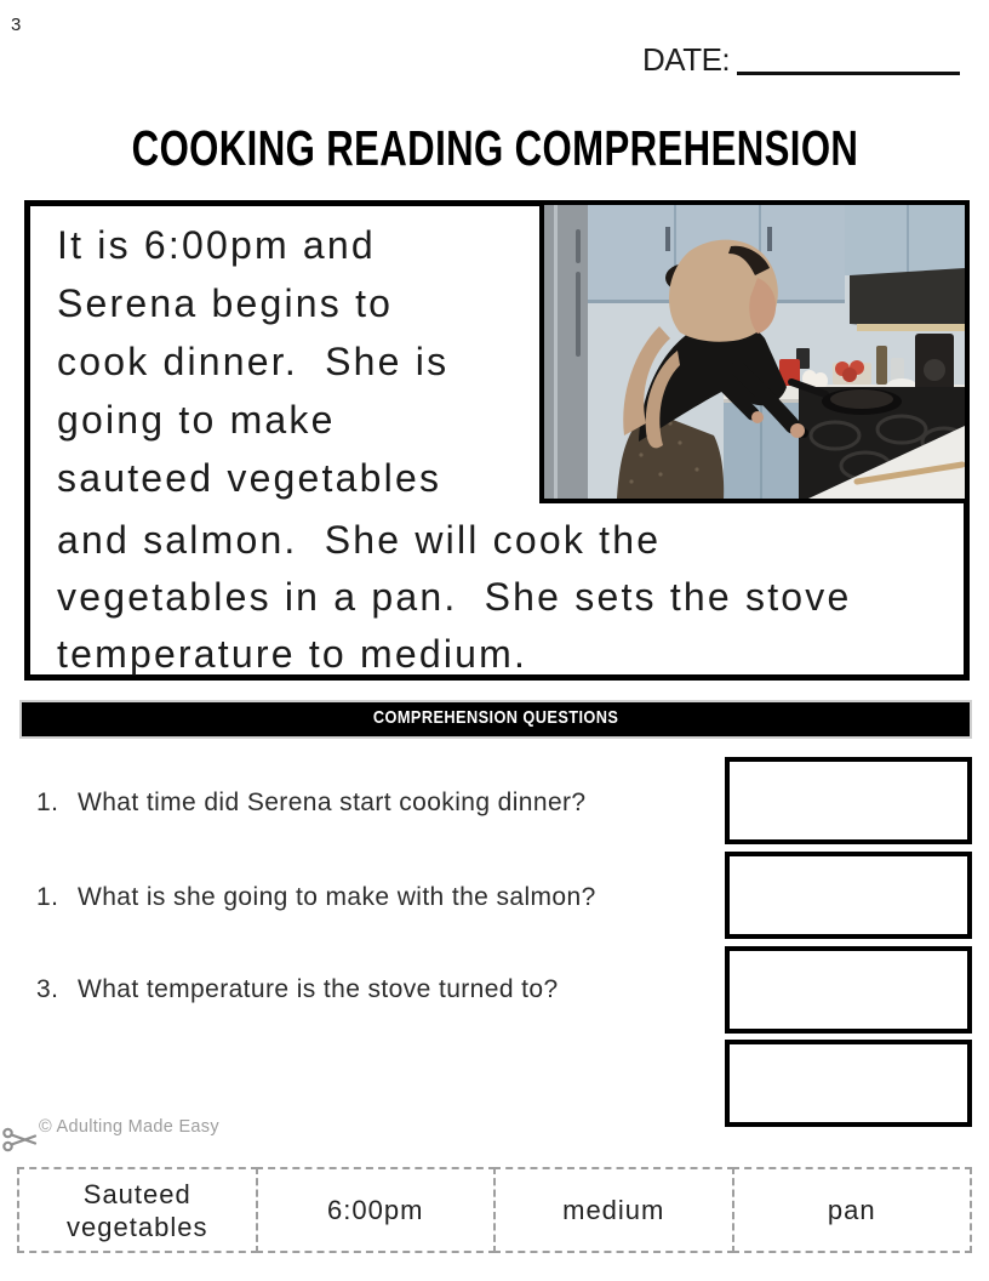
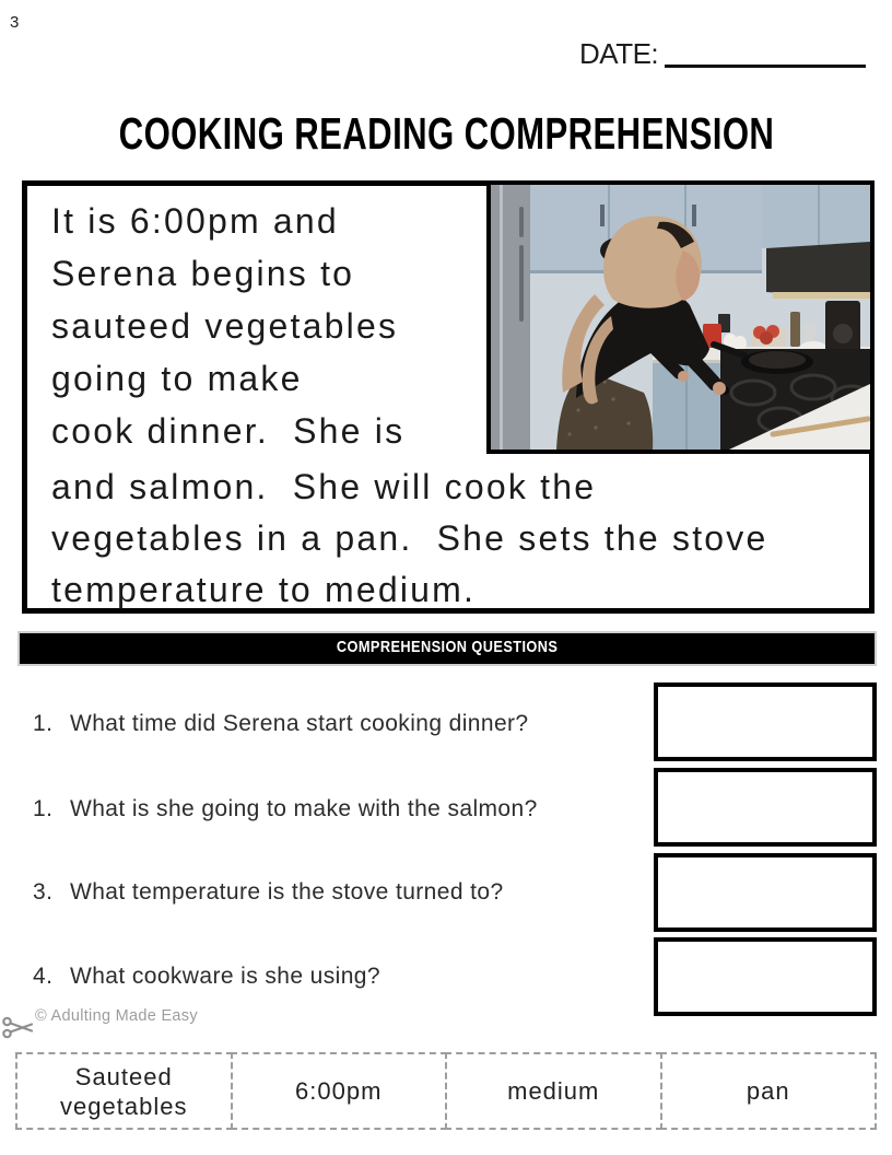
  3
  DATE:
  COOKING READING COMPREHENSION
  It is 6:00pm and
  Serena begins to
- cook dinner. She is
+ sauteed vegetables
  going to make
- sauteed vegetables
+ cook dinner. She is
  and salmon. She will cook the
  vegetables in a pan. She sets the stove
  temperature to medium.
  COMPREHENSION QUESTIONS
  1. What time did Serena start cooking dinner?
  1. What is she going to make with the salmon?
  3. What temperature is the stove turned to?
+ 4. What cookware is she using?
  © Adulting Made Easy
  Sauteed vegetables
  6:00pm
  medium
  pan
